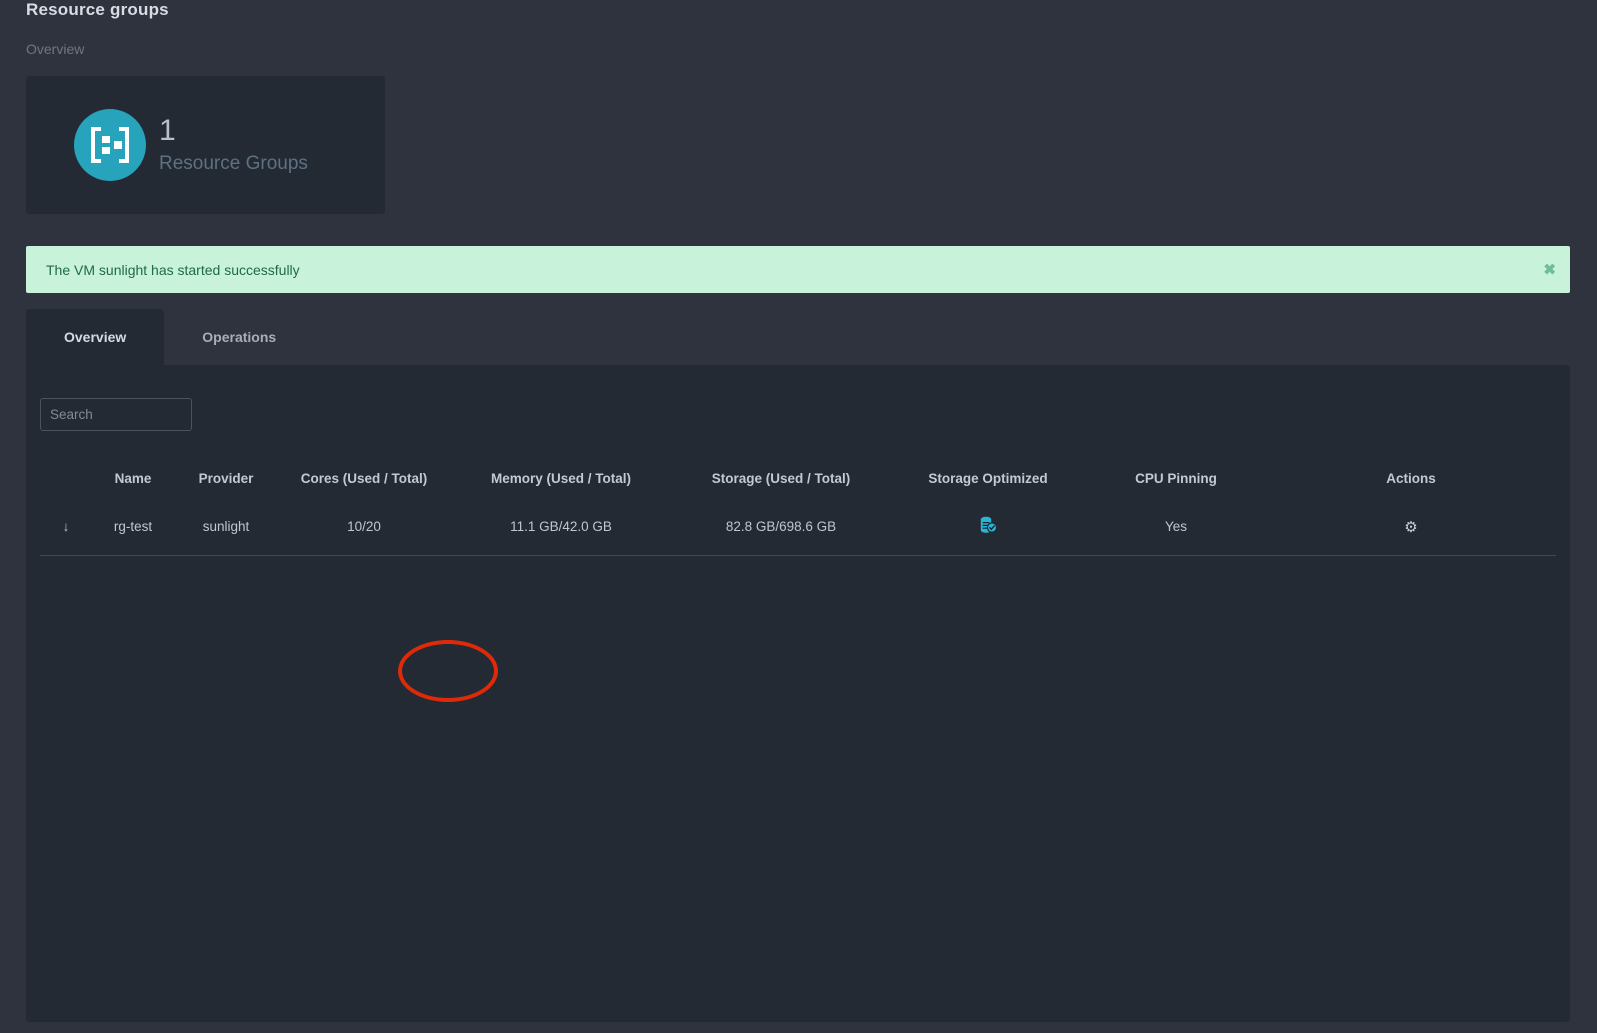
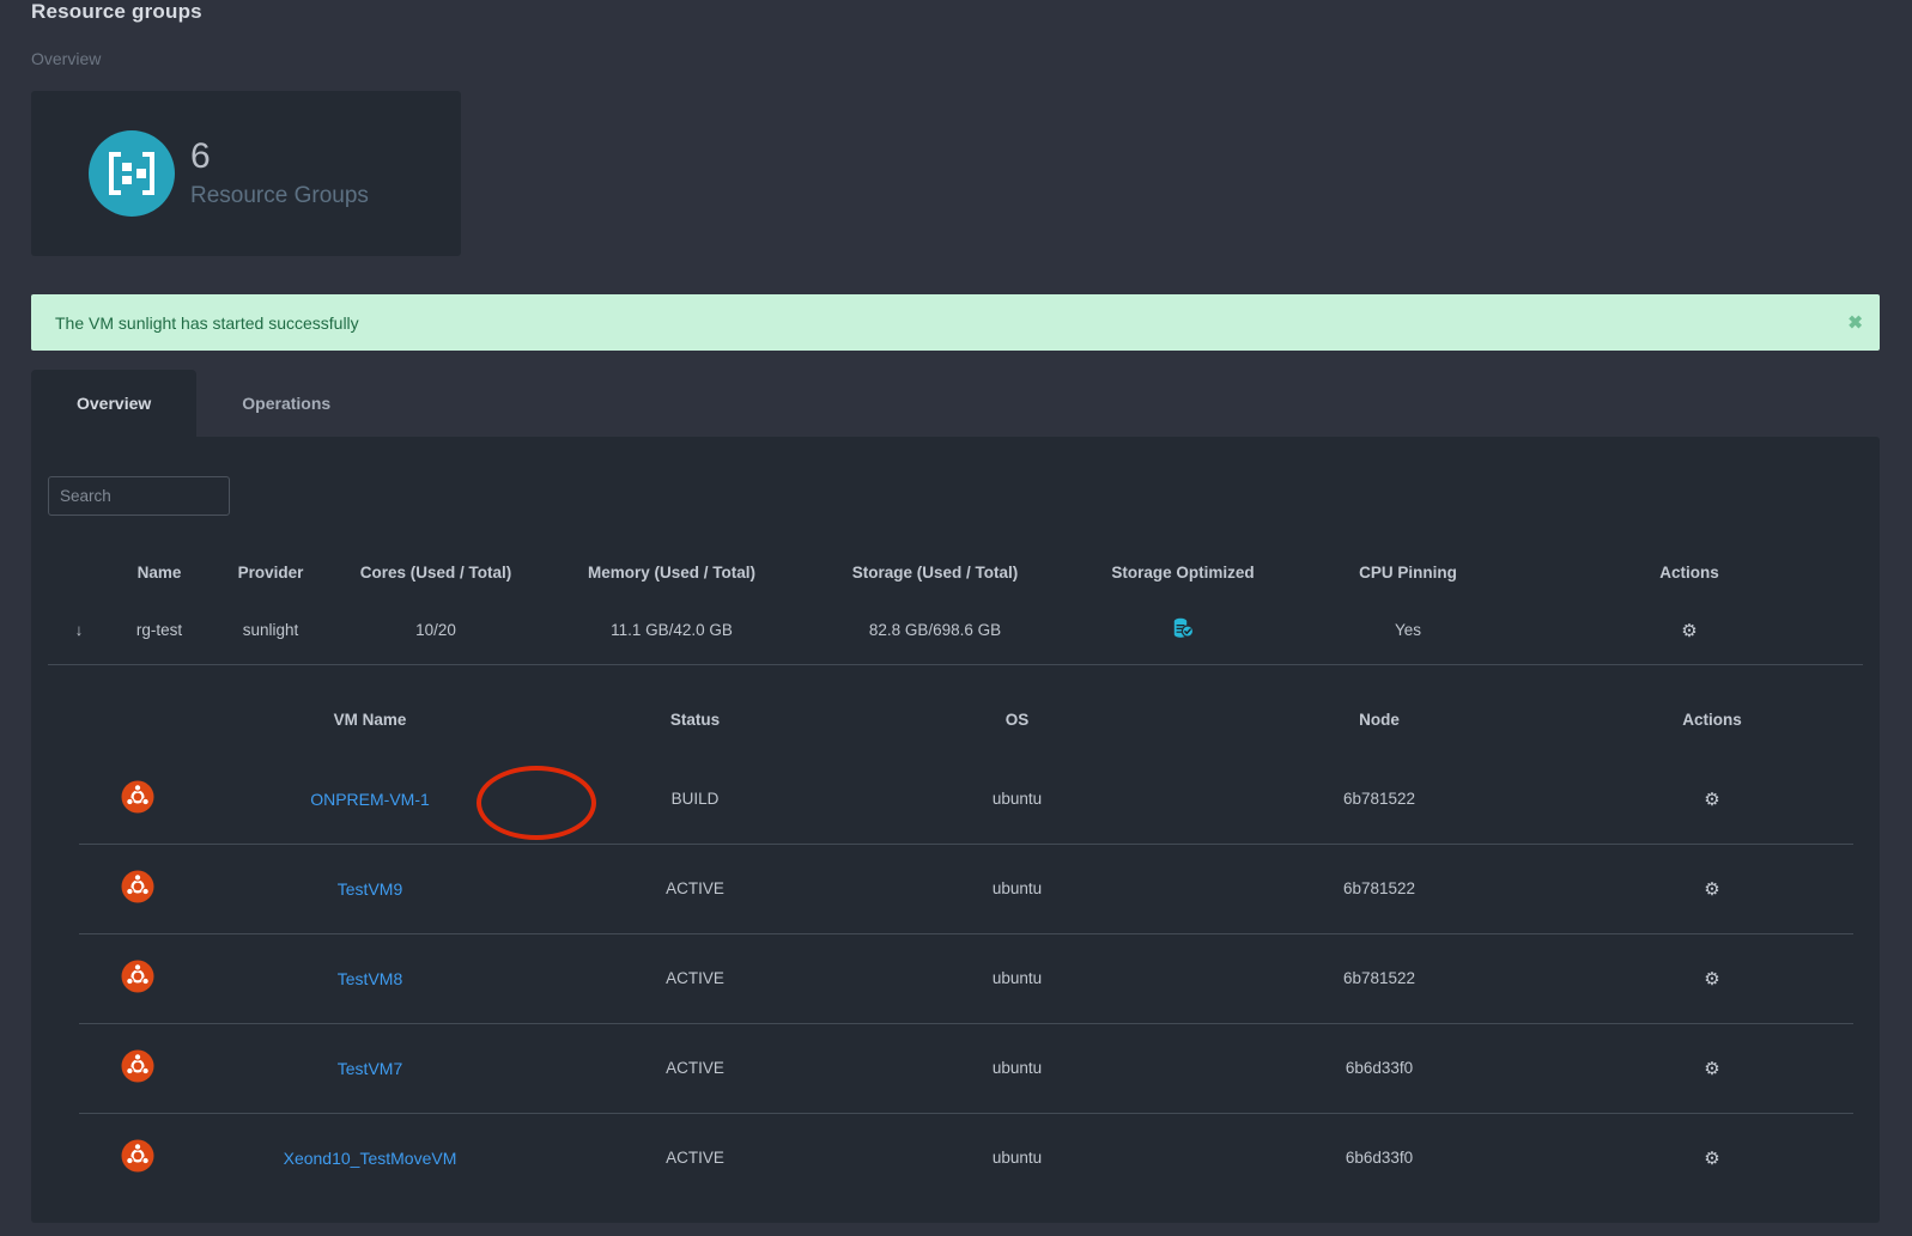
  Resource groups
  Overview
- 1
+ 6
  Resource Groups
  The VM sunlight has started successfully
  ✖
  Overview
  Operations
  Search
  	Name	Provider	Cores (Used / Total)	Memory (Used / Total)	Storage (Used / Total)	Storage Optimized	CPU Pinning	Actions
  ↓	rg-test	sunlight	10/20	11.1 GB/42.0 GB	82.8 GB/698.6 GB		Yes	⚙
+ 	VM Name	Status	OS	Node	Actions
+ 	ONPREM-VM-1	BUILD	ubuntu	6b781522	⚙
+ 	TestVM9	ACTIVE	ubuntu	6b781522	⚙
+ 	TestVM8	ACTIVE	ubuntu	6b781522	⚙
+ 	TestVM7	ACTIVE	ubuntu	6b6d33f0	⚙
+ 	Xeond10_TestMoveVM	ACTIVE	ubuntu	6b6d33f0	⚙
